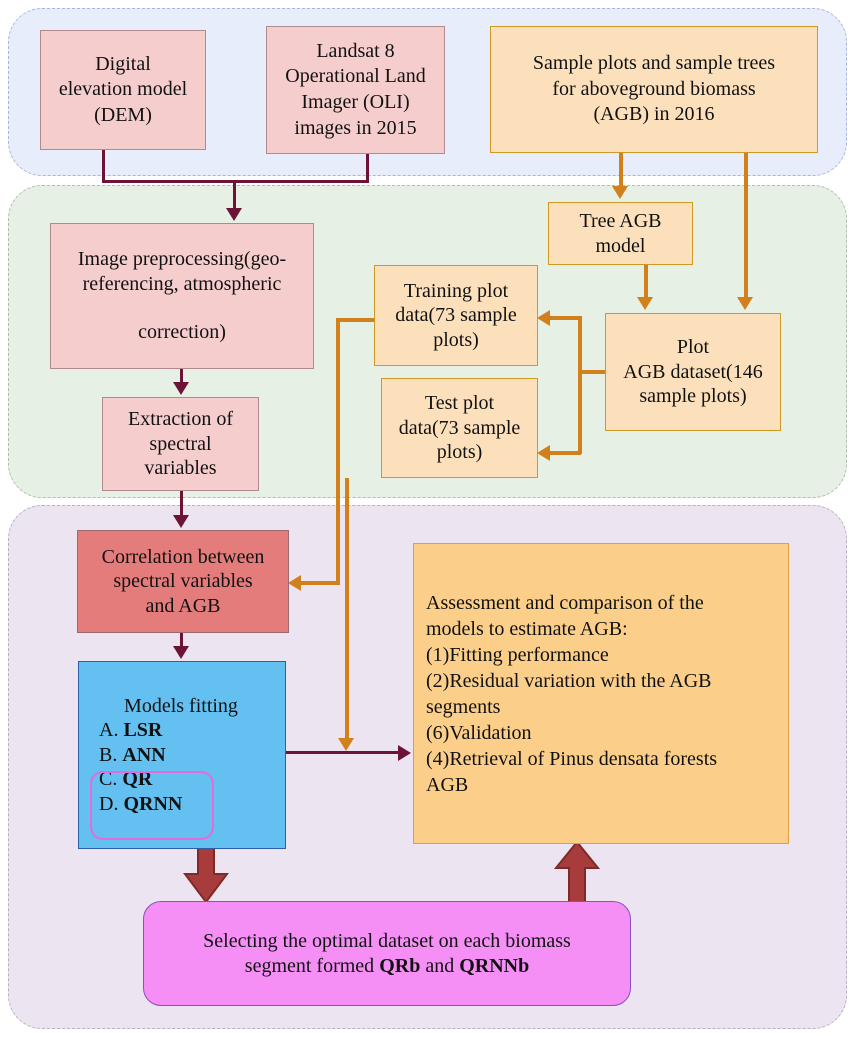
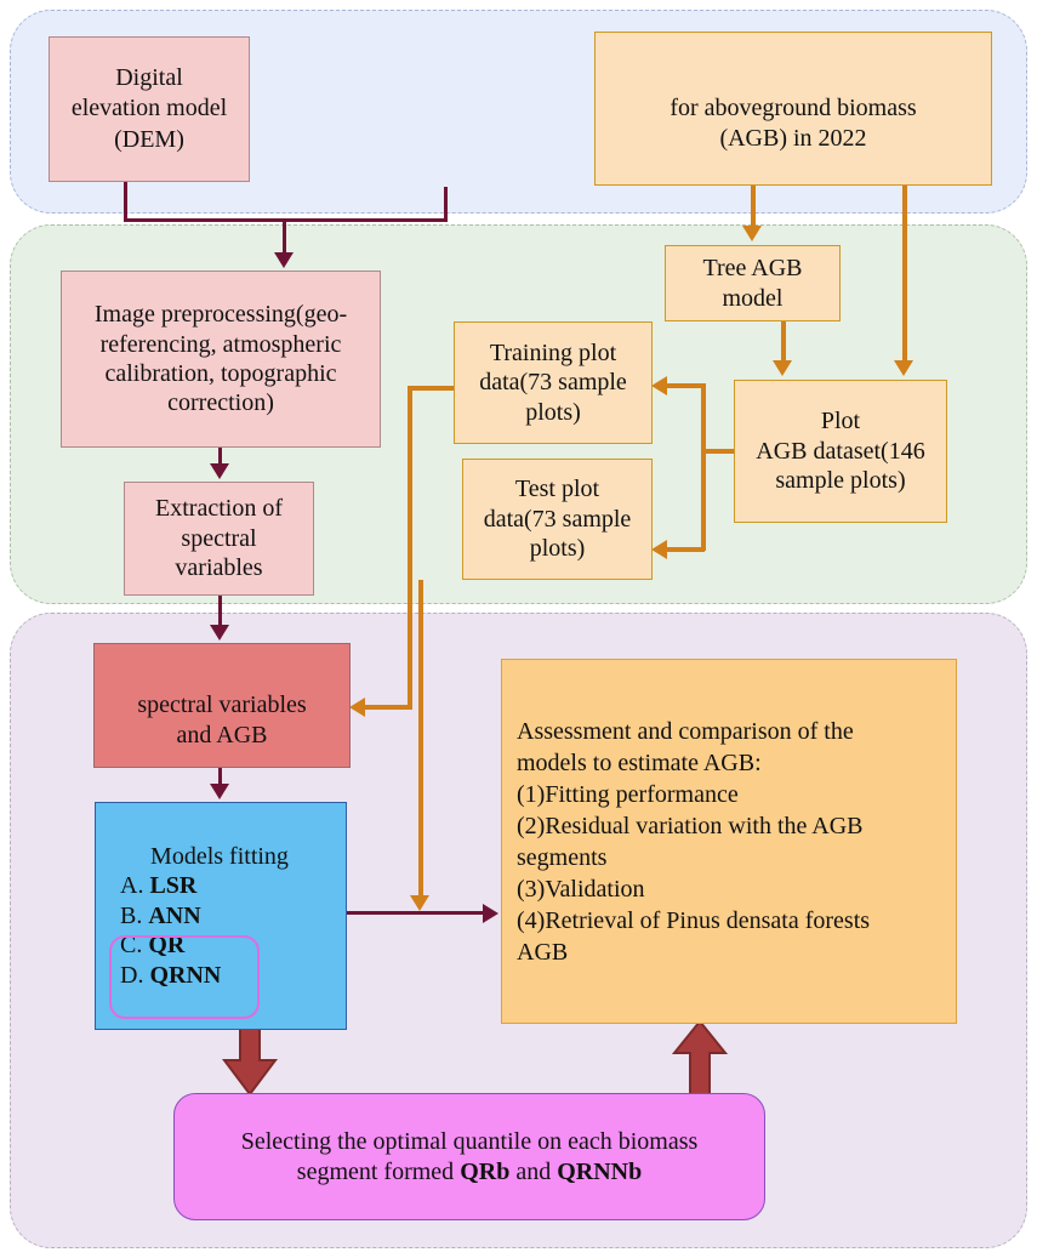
  Digital
  elevation model
  (DEM)
- Landsat 8
- Operational Land
- Imager (OLI)
- images in 2015
- Sample plots and sample trees
  for aboveground biomass
- (AGB) in 2016
+ (AGB) in 2022
  Image preprocessing(geo-
  referencing, atmospheric
+ calibration, topographic
  correction)
  Extraction of
  spectral
  variables
  Tree AGB
  model
  Training plot
  data(73 sample
  plots)
  Plot
  AGB dataset(146
  sample plots)
  Test plot
  data(73 sample
  plots)
- Correlation between
  spectral variables
  and AGB
  Models fitting
  A. LSR
  B. ANN
  C. QR
  D. QRNN
  Assessment and comparison of the
  models to estimate AGB:
  (1)Fitting performance
  (2)Residual variation with the AGB
  segments
- (6)Validation
+ (3)Validation
  (4)Retrieval of Pinus densata forests
  AGB
- Selecting the optimal dataset on each biomass
+ Selecting the optimal quantile on each biomass
  segment formed QRb and QRNNb
